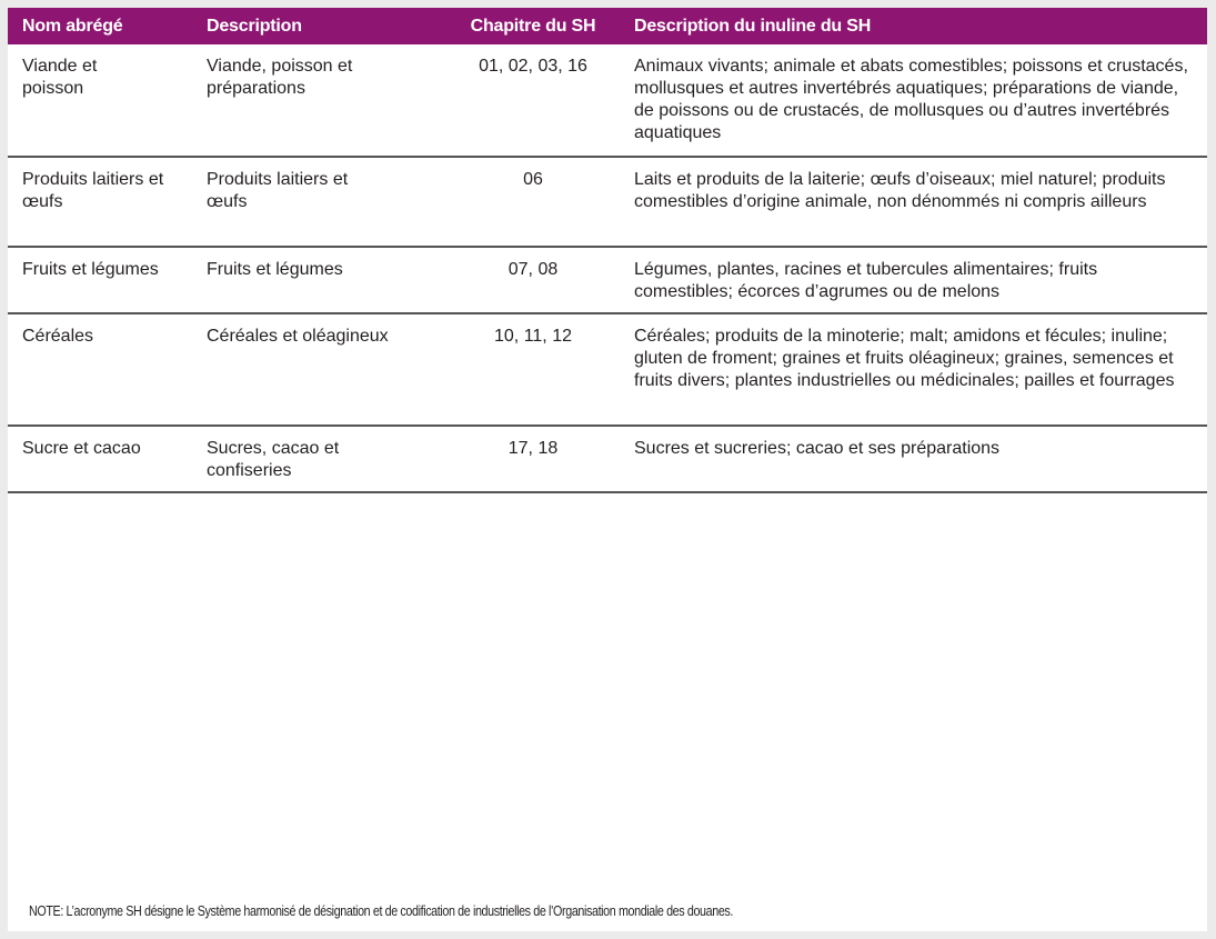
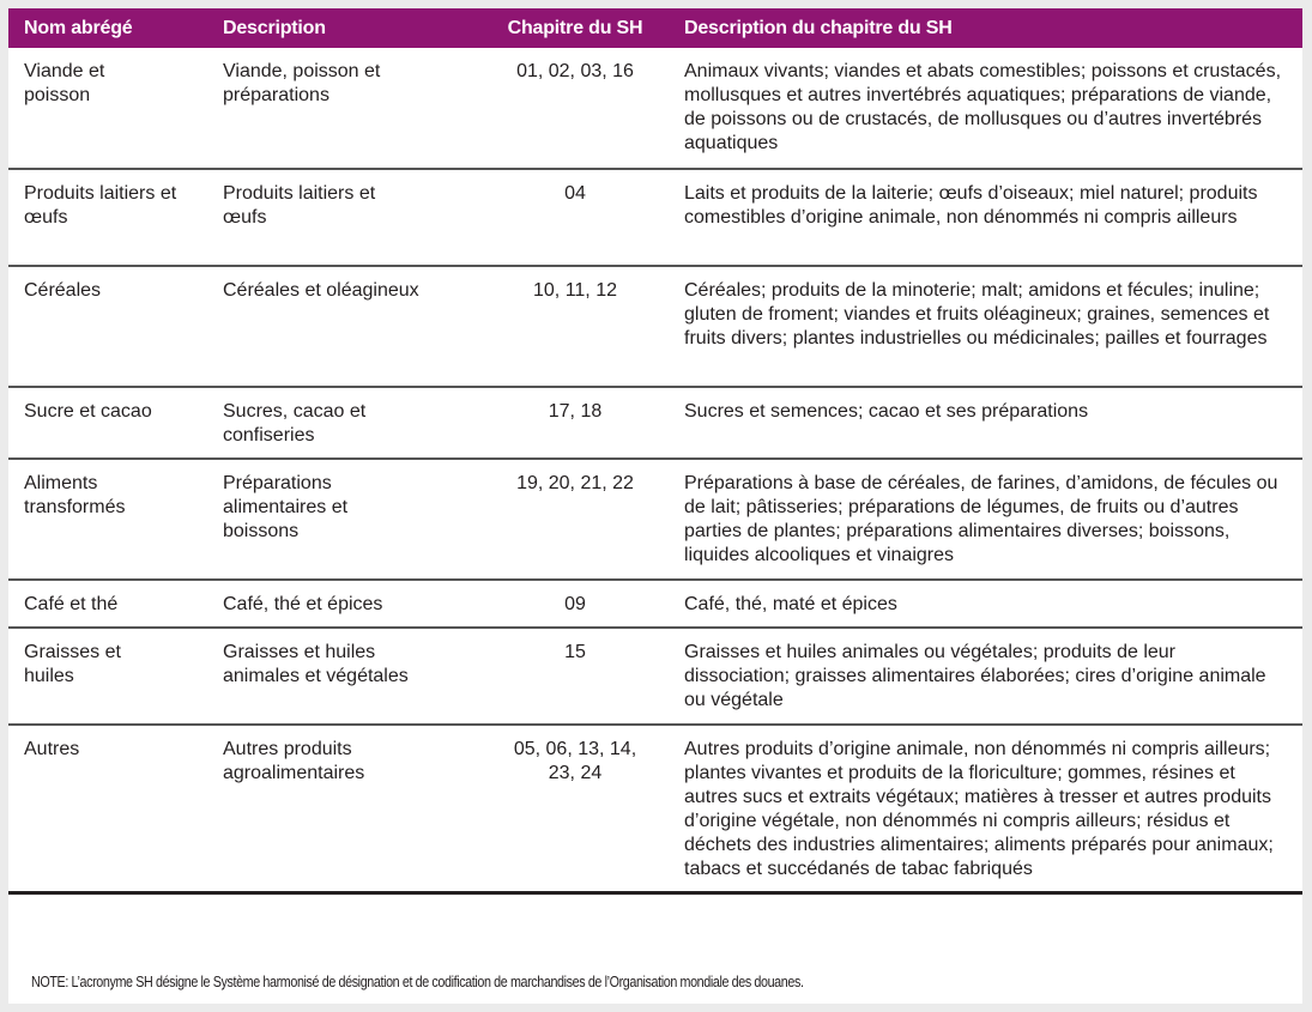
- Nom abrégé	Description	Chapitre du SH	Description du inuline du SH
+ Nom abrégé	Description	Chapitre du SH	Description du chapitre du SH
- Viande et poisson	Viande, poisson et préparations	01, 02, 03, 16	Animaux vivants; animale et abats comestibles; poissons et crustacés, mollusques et autres invertébrés aquatiques; préparations de viande, de poissons ou de crustacés, de mollusques ou d’autres invertébrés aquatiques
+ Viande et poisson	Viande, poisson et préparations	01, 02, 03, 16	Animaux vivants; viandes et abats comestibles; poissons et crustacés, mollusques et autres invertébrés aquatiques; préparations de viande, de poissons ou de crustacés, de mollusques ou d’autres invertébrés aquatiques
- Produits laitiers et œufs	Produits laitiers et œufs	06	Laits et produits de la laiterie; œufs d’oiseaux; miel naturel; produits comestibles d’origine animale, non dénommés ni compris ailleurs
+ Produits laitiers et œufs	Produits laitiers et œufs	04	Laits et produits de la laiterie; œufs d’oiseaux; miel naturel; produits comestibles d’origine animale, non dénommés ni compris ailleurs
- Fruits et légumes	Fruits et légumes	07, 08	Légumes, plantes, racines et tubercules alimentaires; fruits comestibles; écorces d’agrumes ou de melons
- Céréales	Céréales et oléagineux	10, 11, 12	Céréales; produits de la minoterie; malt; amidons et fécules; inuline; gluten de froment; graines et fruits oléagineux; graines, semences et fruits divers; plantes industrielles ou médicinales; pailles et fourrages
+ Céréales	Céréales et oléagineux	10, 11, 12	Céréales; produits de la minoterie; malt; amidons et fécules; inuline; gluten de froment; viandes et fruits oléagineux; graines, semences et fruits divers; plantes industrielles ou médicinales; pailles et fourrages
- Sucre et cacao	Sucres, cacao et confiseries	17, 18	Sucres et sucreries; cacao et ses préparations
+ Sucre et cacao	Sucres, cacao et confiseries	17, 18	Sucres et semences; cacao et ses préparations
+ Aliments transformés	Préparations alimentaires et boissons	19, 20, 21, 22	Préparations à base de céréales, de farines, d’amidons, de fécules ou de lait; pâtisseries; préparations de légumes, de fruits ou d’autres parties de plantes; préparations alimentaires diverses; boissons, liquides alcooliques et vinaigres
+ Café et thé	Café, thé et épices	09	Café, thé, maté et épices
+ Graisses et huiles	Graisses et huiles animales et végétales	15	Graisses et huiles animales ou végétales; produits de leur dissociation; graisses alimentaires élaborées; cires d’origine animale ou végétale
+ Autres	Autres produits agroalimentaires	05, 06, 13, 14, 23, 24	Autres produits d’origine animale, non dénommés ni compris ailleurs; plantes vivantes et produits de la floriculture; gommes, résines et autres sucs et extraits végétaux; matières à tresser et autres produits d’origine végétale, non dénommés ni compris ailleurs; résidus et déchets des industries alimentaires; aliments préparés pour animaux; tabacs et succédanés de tabac fabriqués
- NOTE: L’acronyme SH désigne le Système harmonisé de désignation et de codification de industrielles de l’Organisation mondiale des douanes.
+ NOTE: L’acronyme SH désigne le Système harmonisé de désignation et de codification de marchandises de l’Organisation mondiale des douanes.
